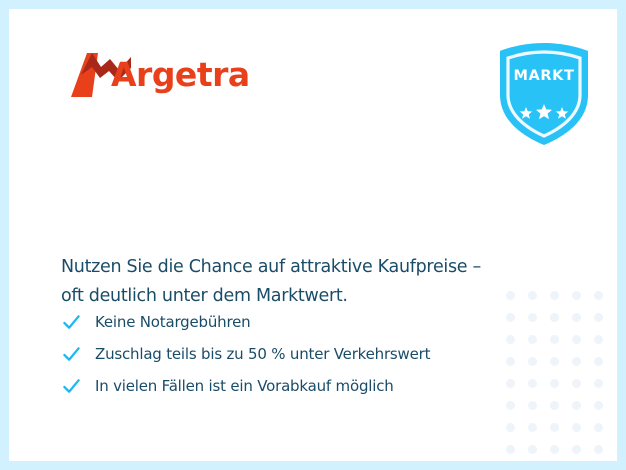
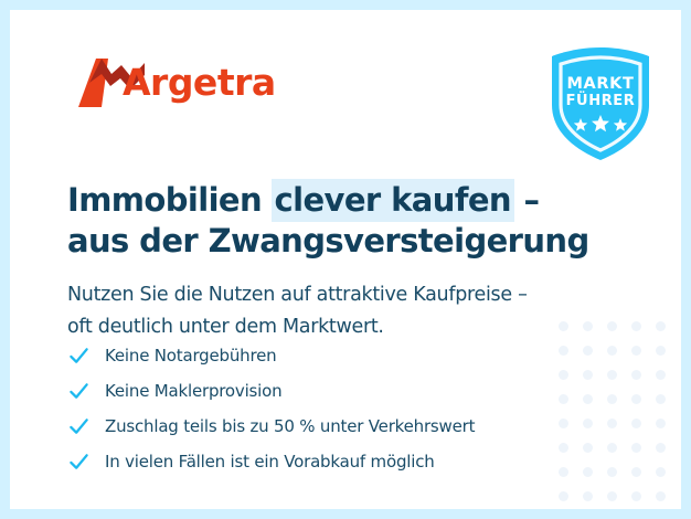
  Argetra
  MARKT
+ FÜHRER
+ Immobilien clever kaufen –
+ aus der Zwangsversteigerung
- Nutzen Sie die Chance auf attraktive Kaufpreise –
+ Nutzen Sie die Nutzen auf attraktive Kaufpreise –
  oft deutlich unter dem Marktwert.
  Keine Notargebühren
+ Keine Maklerprovision
  Zuschlag teils bis zu 50 % unter Verkehrswert
  In vielen Fällen ist ein Vorabkauf möglich
